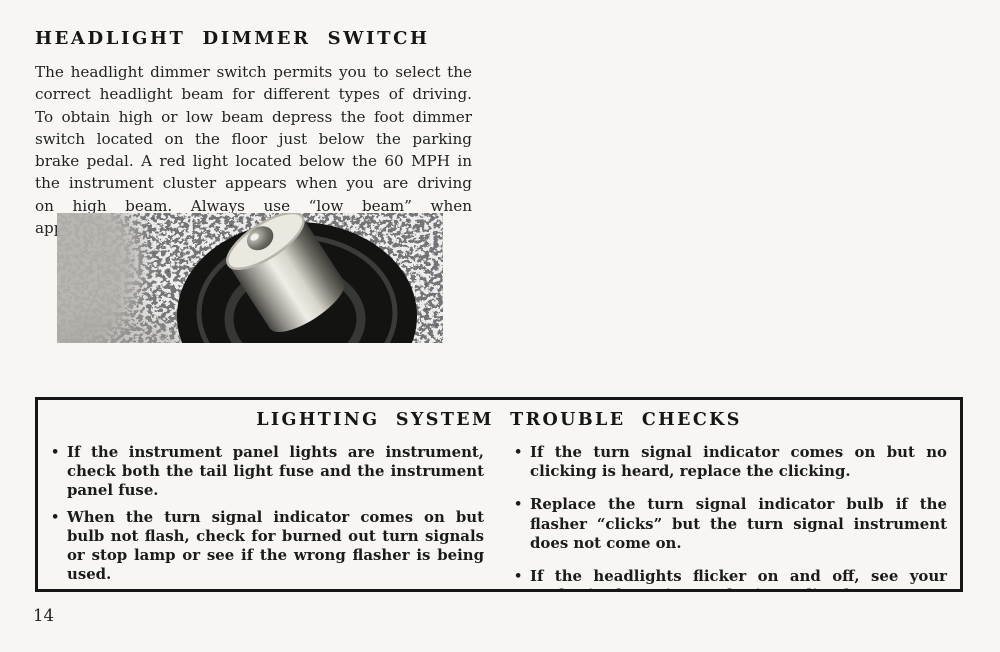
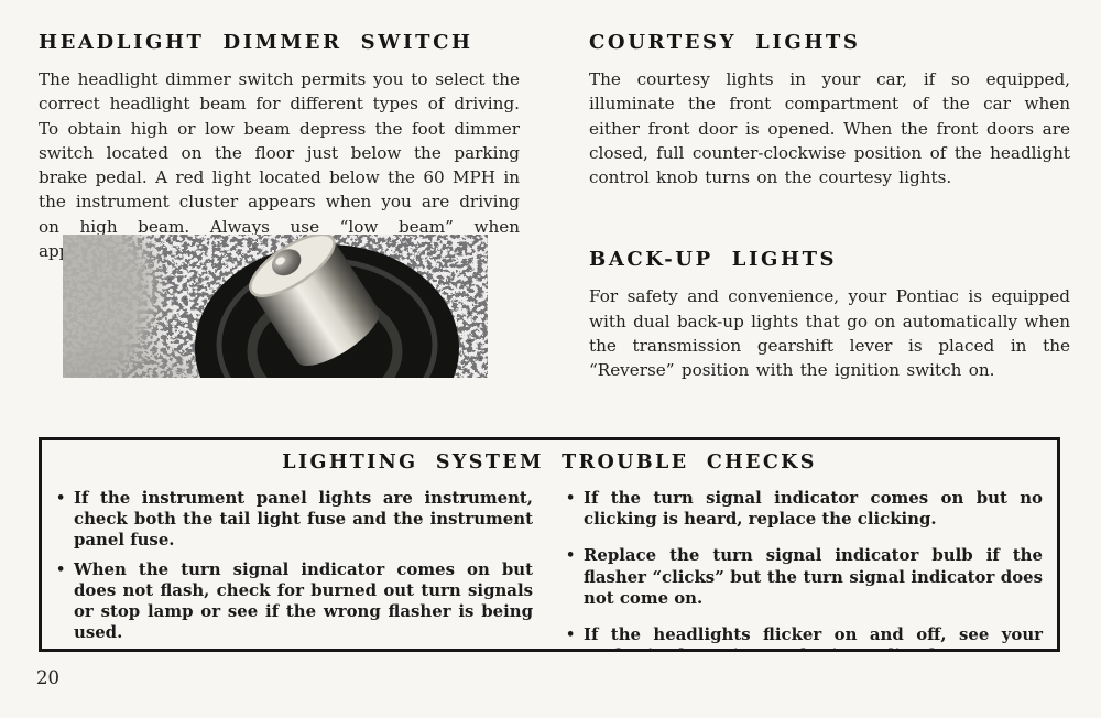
  HEADLIGHT DIMMER SWITCH
  The headlight dimmer switch permits you to select the correct headlight beam for different types of driving. To obtain high or low beam depress the foot dimmer switch located on the floor just below the parking brake pedal. A red light located below the 60 MPH in the instrument cluster appears when you are driving on high beam. Always use “low beam” when ap
+ COURTESY LIGHTS
+ The courtesy lights in your car, if so equipped, illuminate the front compartment of the car when either front door is opened. When the front doors are closed, full counter-clockwise position of the headlight control knob turns on the courtesy lights.
+ BACK-UP LIGHTS
+ For safety and convenience, your Pontiac is equipped with dual back-up lights that go on automatically when the transmission gearshift lever is placed in the “Reverse” position with the ignition switch on.
  LIGHTING SYSTEM TROUBLE CHECKS
  •
  If the instrument panel lights are instrument, check both the tail light fuse and the instrument panel fuse.
  •
- When the turn signal indicator comes on but bulb not flash, check for burned out turn signals or stop lamp or see if the wrong flasher is being used.
+ When the turn signal indicator comes on but does not flash, check for burned out turn signals or stop lamp or see if the wrong flasher is being used.
  •
  If the turn signal indicator comes on but no clicking is heard, replace the clicking.
  •
- Replace the turn signal indicator bulb if the flasher “clicks” but the turn signal instrument does not come on.
+ Replace the turn signal indicator bulb if the flasher “clicks” but the turn signal indicator does not come on.
  •
- 14
+ 20
